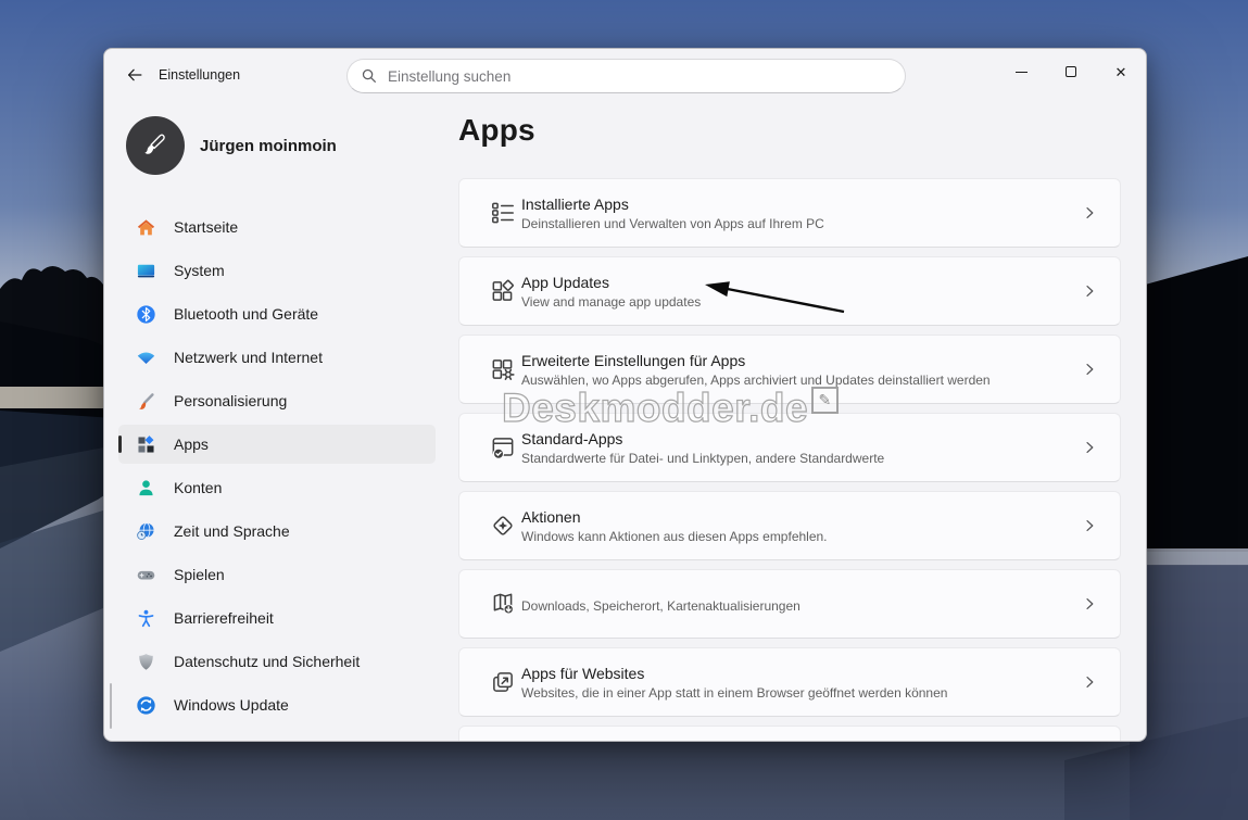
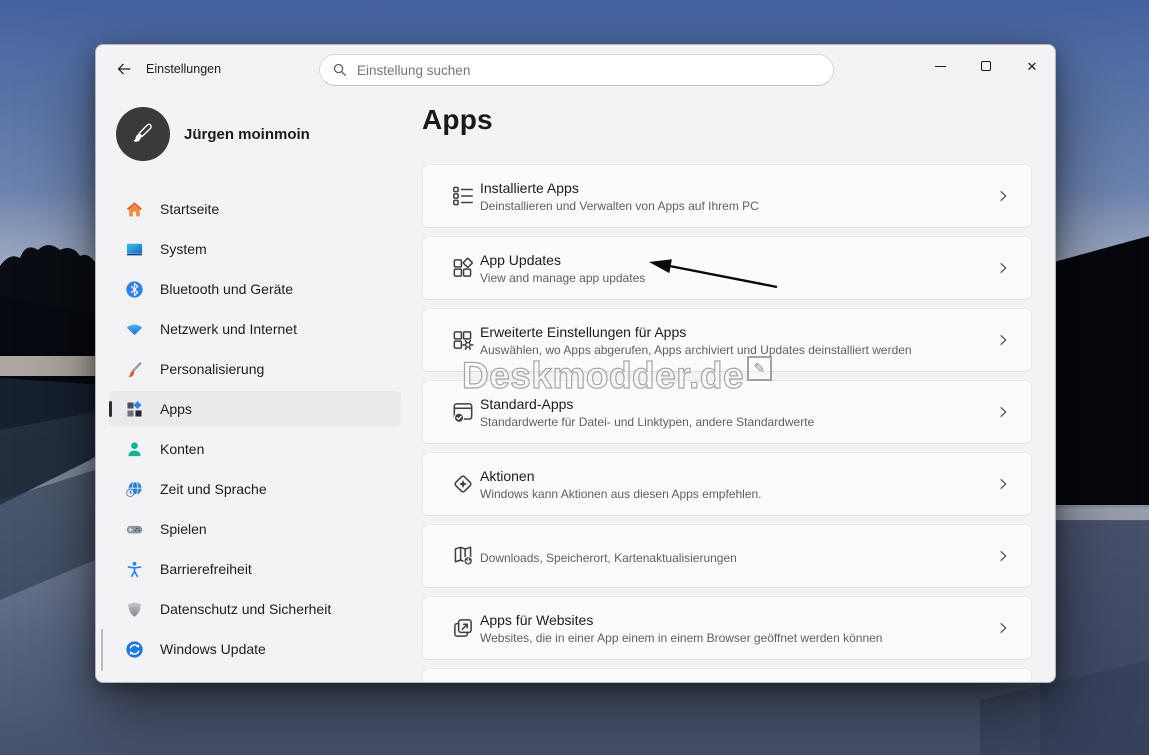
  Einstellungen
  Einstellung suchen
  ✕
  Jürgen moinmoin
  Startseite
  System
  Bluetooth und Geräte
  Netzwerk und Internet
  Personalisierung
  Apps
  Konten
  Zeit und Sprache
  Spielen
  Barrierefreiheit
  Datenschutz und Sicherheit
  Windows Update
  Apps
  Installierte Apps
  Deinstallieren und Verwalten von Apps auf Ihrem PC
  App Updates
  View and manage app updates
  Erweiterte Einstellungen für Apps
  Auswählen, wo Apps abgerufen, Apps archiviert und Updates deinstalliert werden
  Standard-Apps
  Standardwerte für Datei- und Linktypen, andere Standardwerte
  Aktionen
  Windows kann Aktionen aus diesen Apps empfehlen.
  Downloads, Speicherort, Kartenaktualisierungen
  Apps für Websites
- Websites, die in einer App statt in einem Browser geöffnet werden können
+ Websites, die in einer App einem in einem Browser geöffnet werden können
  Deskmodder.de
  ✎
